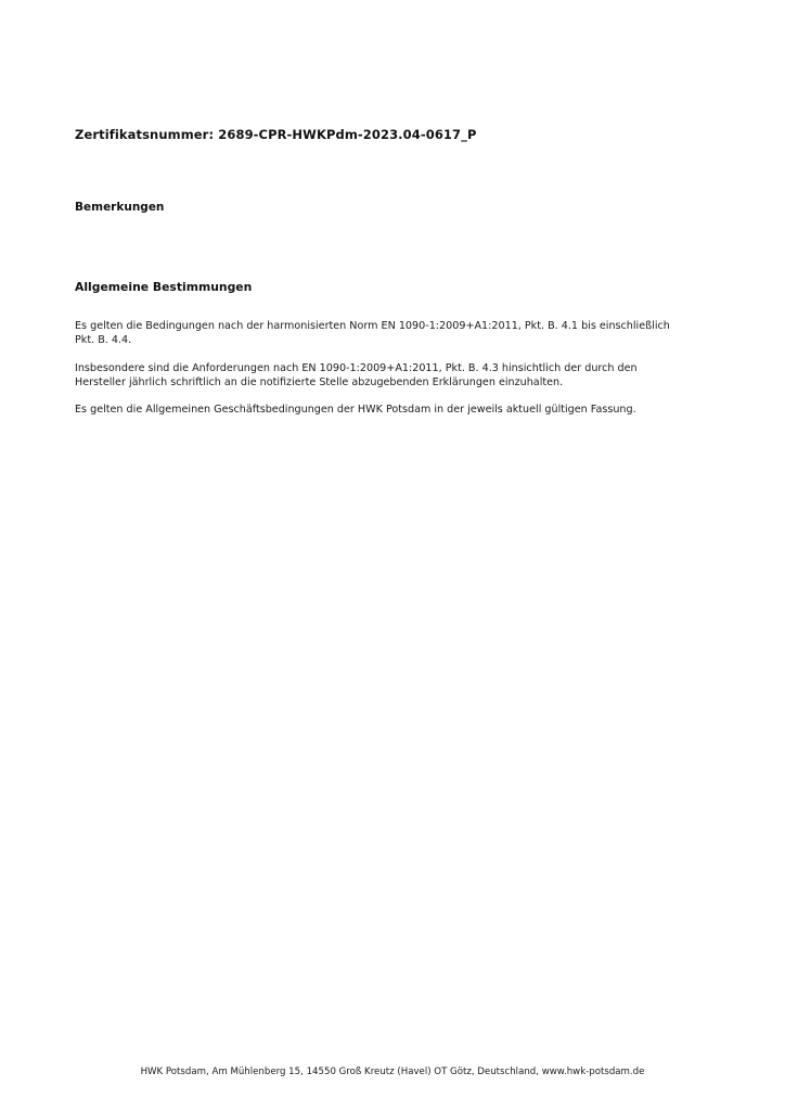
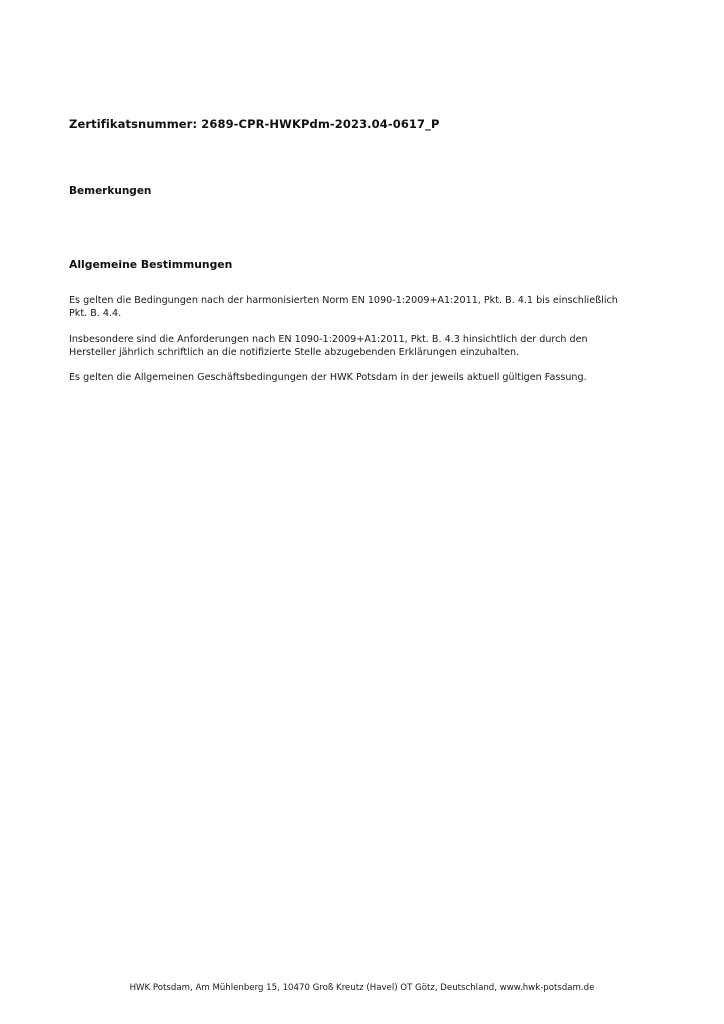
  Zertifikatsnummer: 2689-CPR-HWKPdm-2023.04-0617_P
  Bemerkungen
  Allgemeine Bestimmungen
  Es gelten die Bedingungen nach der harmonisierten Norm EN 1090-1:2009+A1:2011, Pkt. B. 4.1 bis einschließlich Pkt. B. 4.4.
  Insbesondere sind die Anforderungen nach EN 1090-1:2009+A1:2011, Pkt. B. 4.3 hinsichtlich der durch den Hersteller jährlich schriftlich an die notifizierte Stelle abzugebenden Erklärungen einzuhalten.
  Es gelten die Allgemeinen Geschäftsbedingungen der HWK Potsdam in der jeweils aktuell gültigen Fassung.
- HWK Potsdam, Am Mühlenberg 15, 14550 Groß Kreutz (Havel) OT Götz, Deutschland, www.hwk-potsdam.de
+ HWK Potsdam, Am Mühlenberg 15, 10470 Groß Kreutz (Havel) OT Götz, Deutschland, www.hwk-potsdam.de
